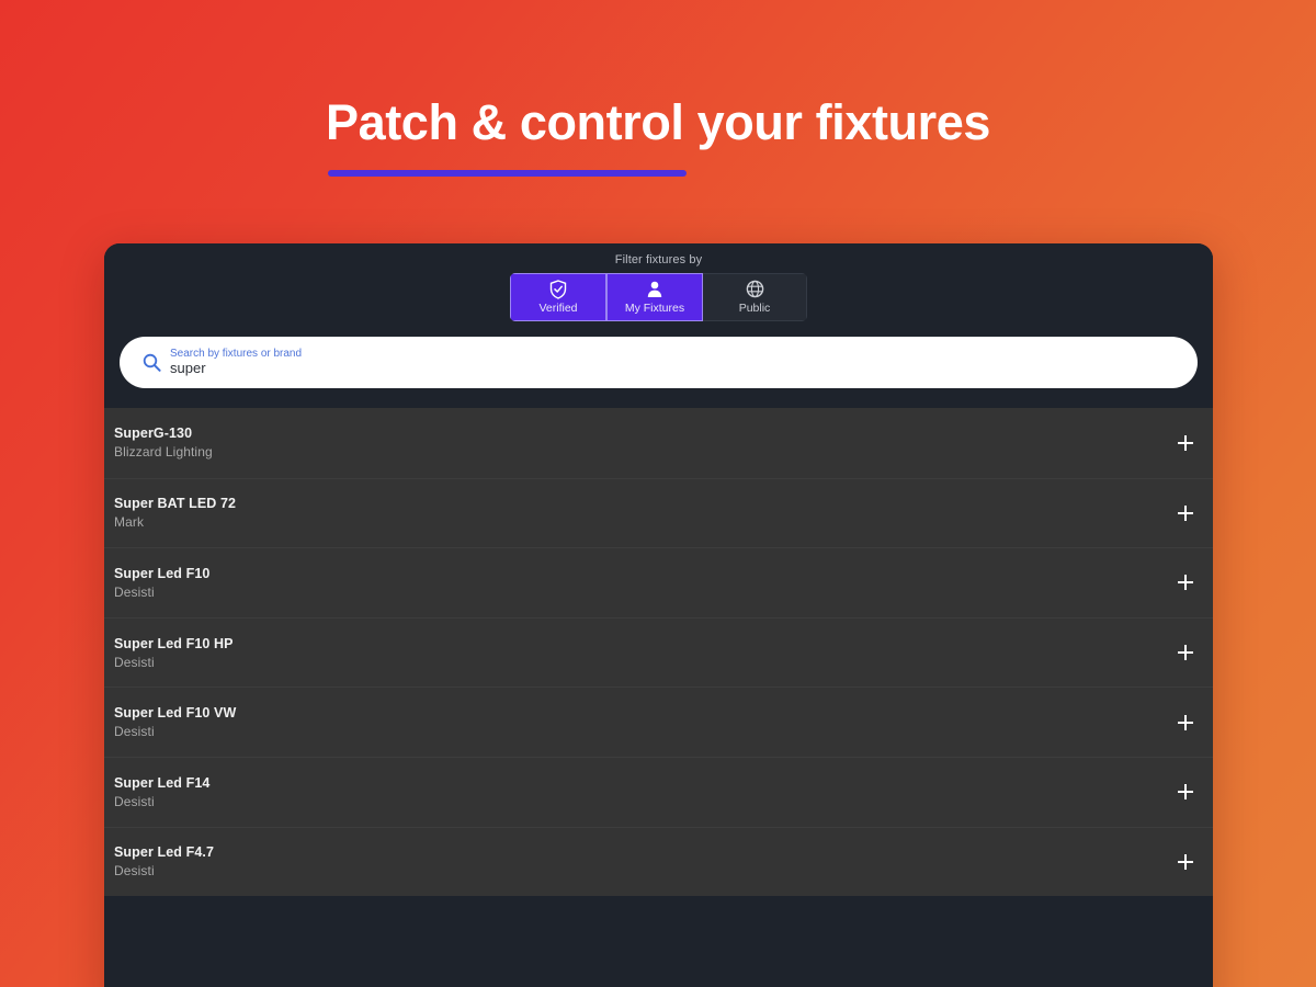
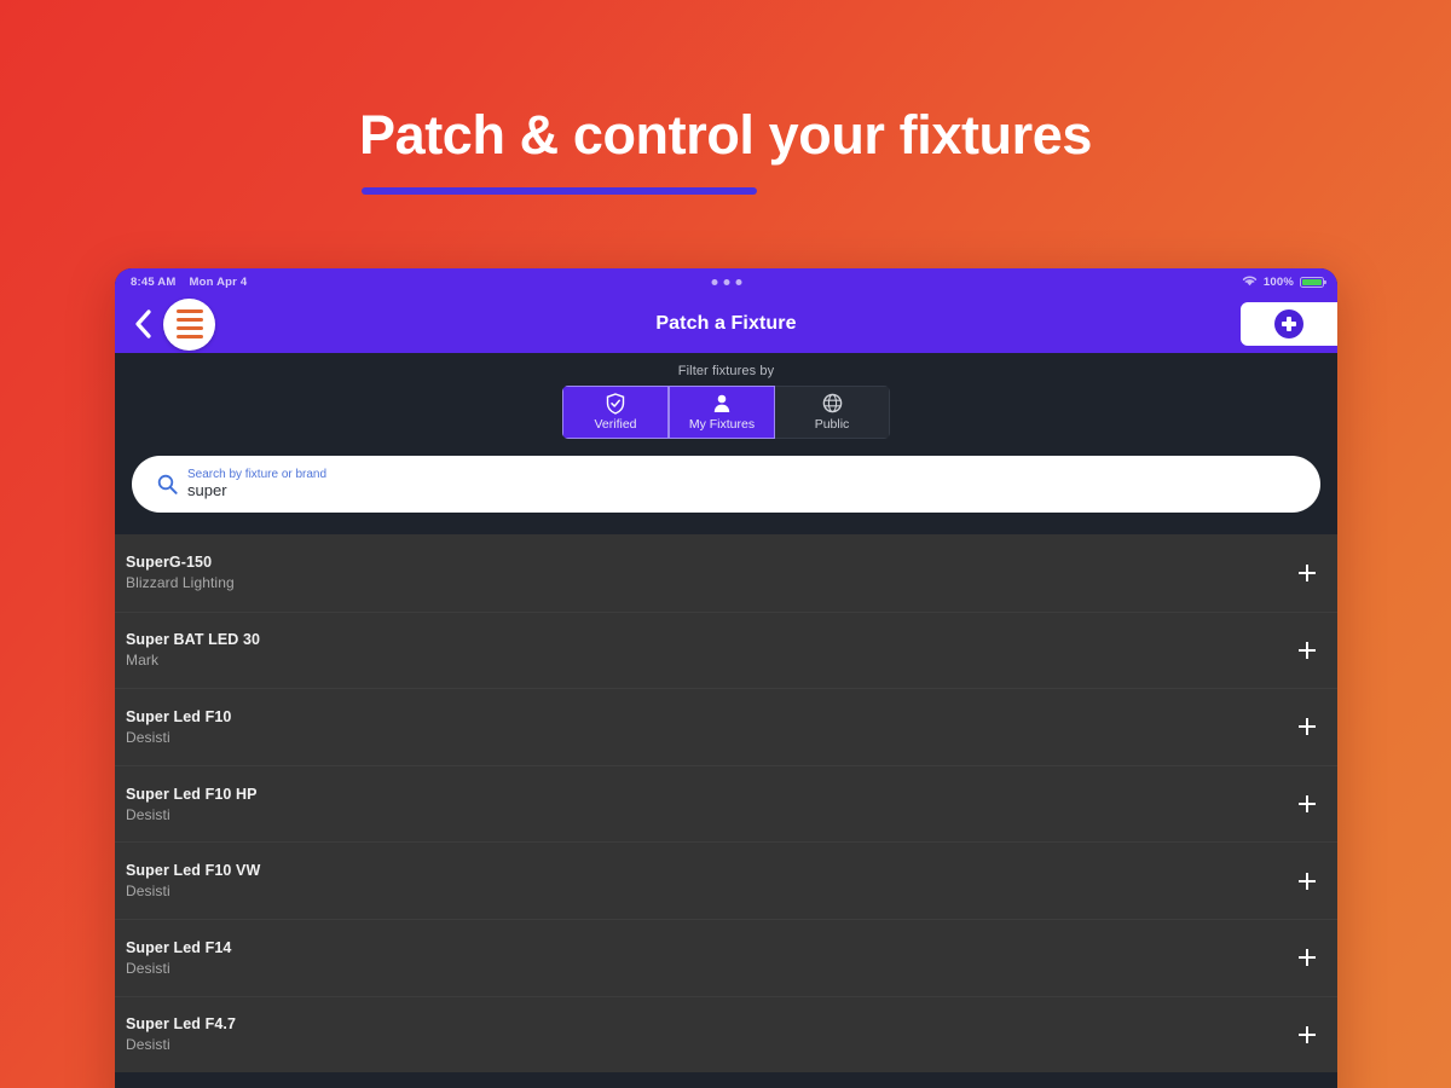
  Patch & control your fixtures
+ 8:45 AM
+ Mon Apr 4
+ 100%
+ Patch a Fixture
  Filter fixtures by
  Verified
  My Fixtures
  Public
- Search by fixtures or brand
+ Search by fixture or brand
  super
- SuperG-130
+ SuperG-150
  Blizzard Lighting
- Super BAT LED 72
+ Super BAT LED 30
  Mark
  Super Led F10
  Desisti
  Super Led F10 HP
  Desisti
  Super Led F10 VW
  Desisti
  Super Led F14
  Desisti
  Super Led F4.7
  Desisti
